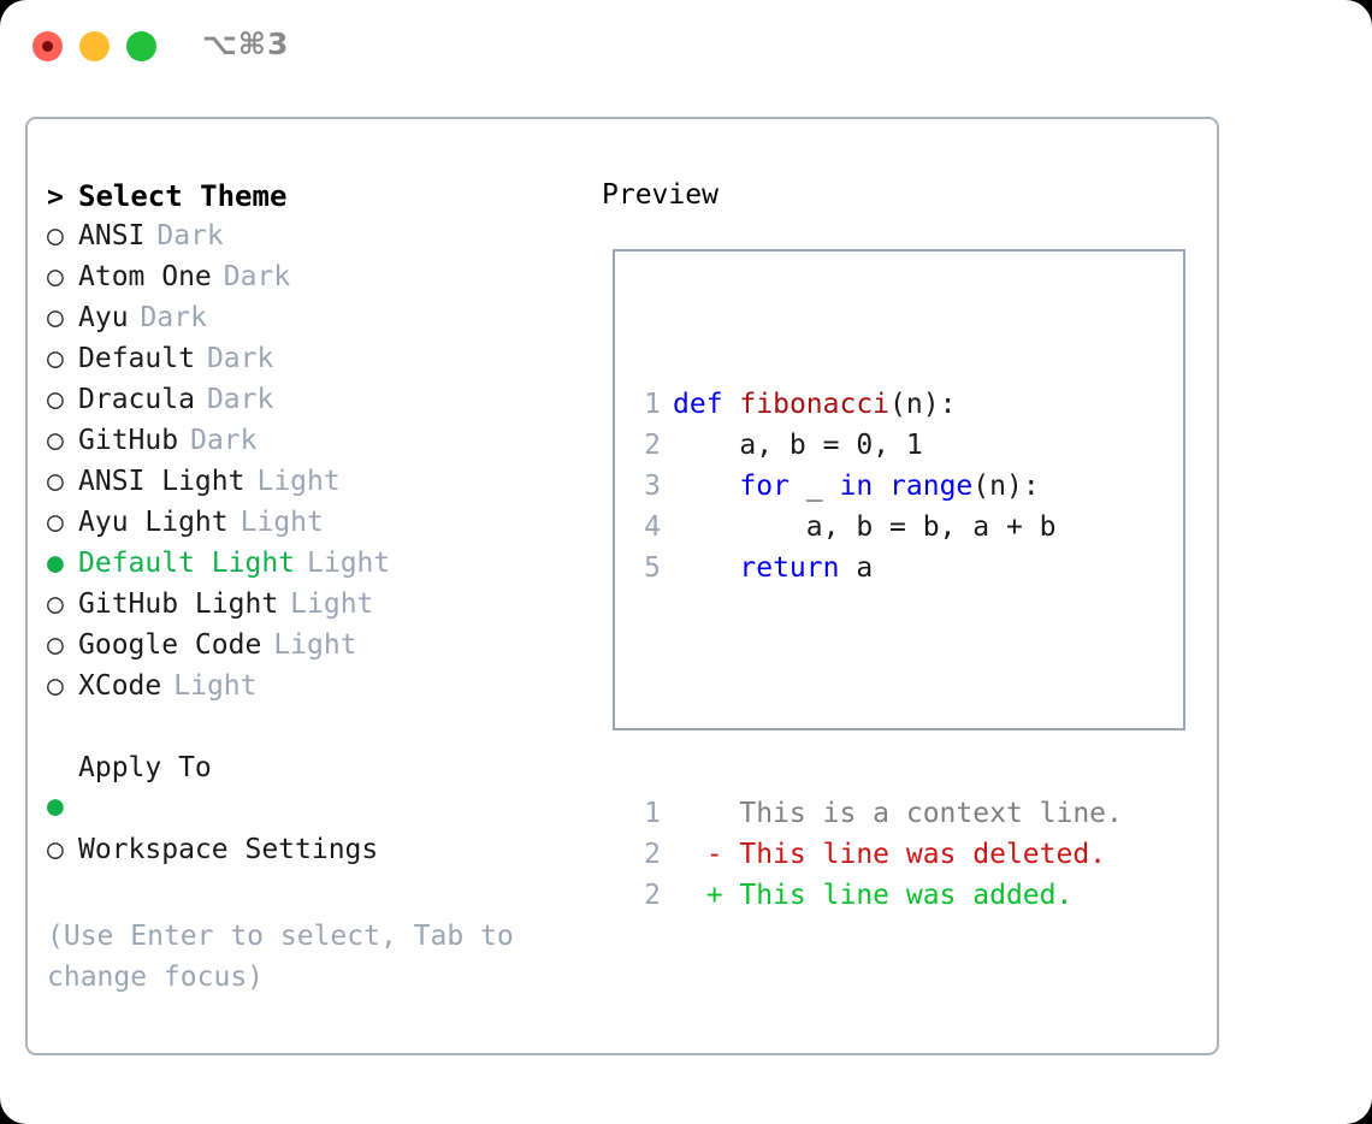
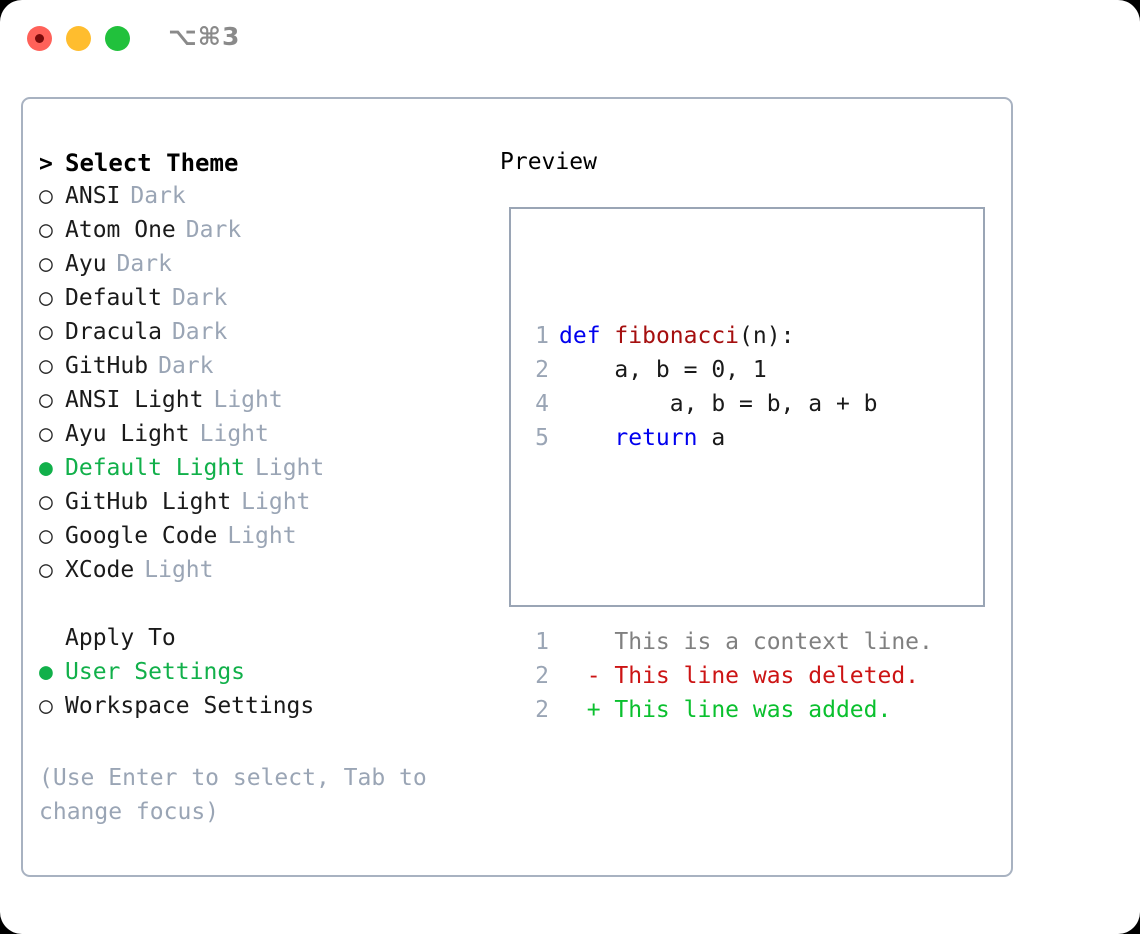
  ⌥⌘3
  >
  Select Theme
  ○
  ANSI
  Dark
  ○
  Atom One
  Dark
  ○
  Ayu
  Dark
  ○
  Default
  Dark
  ○
  Dracula
  Dark
  ○
  GitHub
  Dark
  ○
  ANSI Light
  Light
  ○
  Ayu Light
  Light
  ●
  Default Light
  Light
  ○
  GitHub Light
  Light
  ○
  Google Code
  Light
  ○
  XCode
  Light
  Apply To
  ●
+ User Settings
  ○
  Workspace Settings
  (Use Enter to select, Tab to change focus)
  Preview
  1 def fibonacci(n):
  2 a, b = 0, 1
- 3 for _ in range(n):
  4 a, b = b, a + b
  5 return a
  1 This is a context line.
  2 - This line was deleted.
  2 + This line was added.
